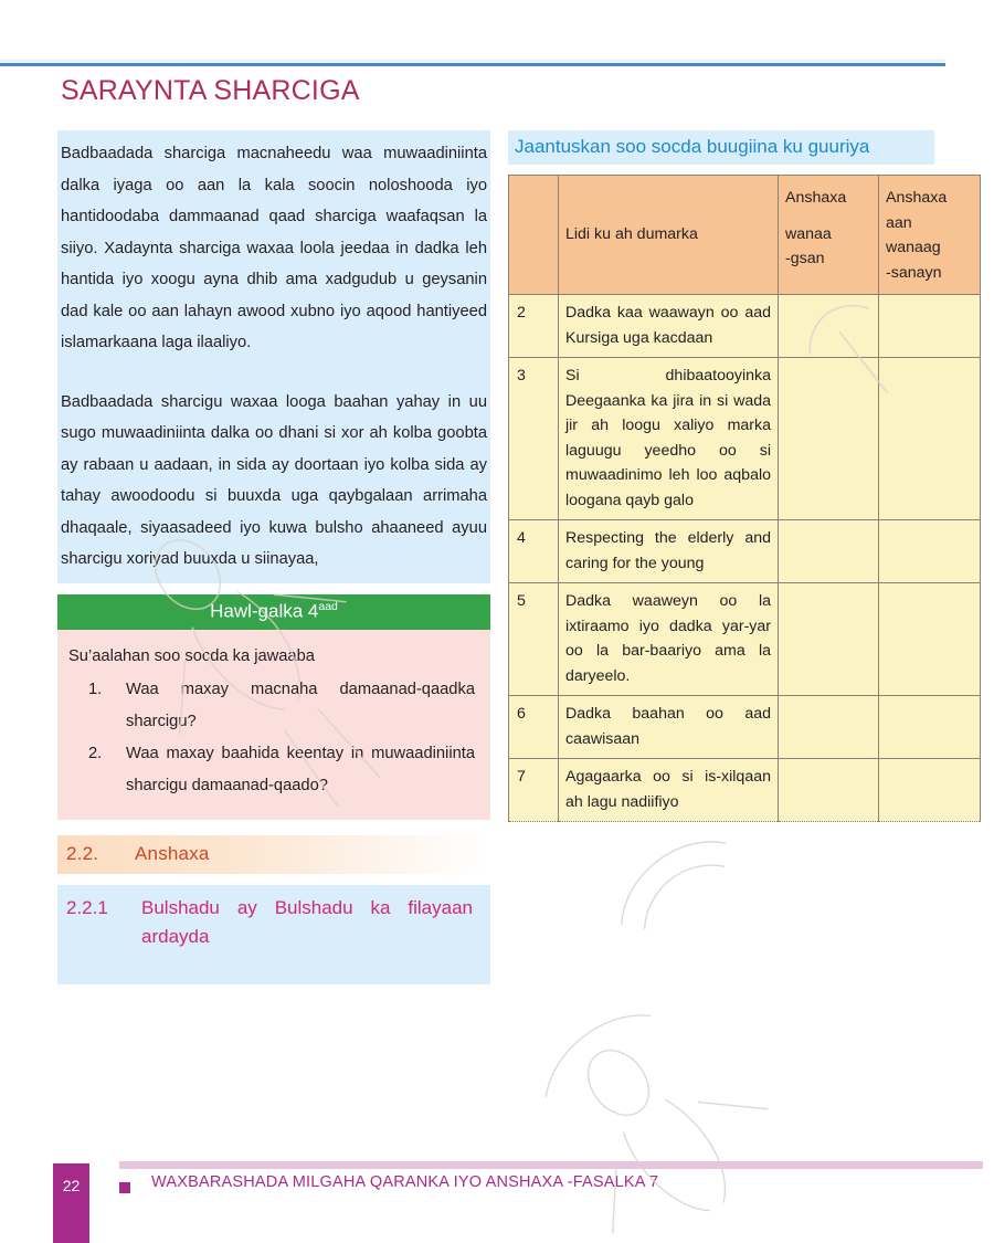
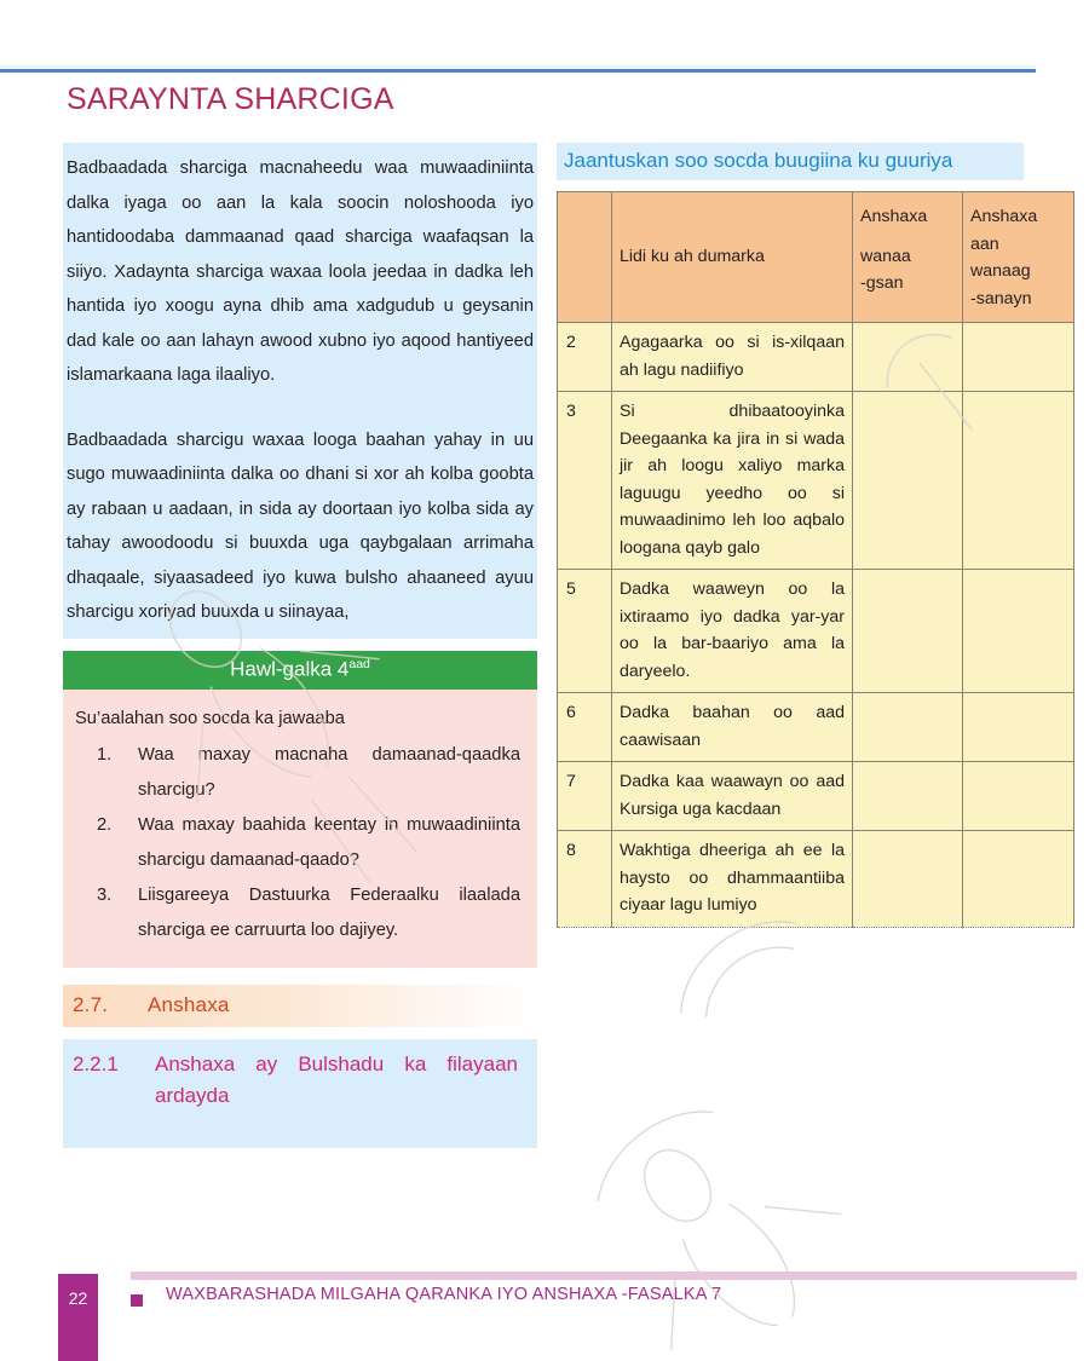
  SARAYNTA SHARCIGA
  Badbaadada sharciga macnaheedu waa muwaadiniinta dalka iyaga oo aan la kala soocin noloshooda iyo hantidoodaba dammaanad qaad sharciga waafaqsan la siiyo. Xadaynta sharciga waxaa loola jeedaa in dadka leh hantida iyo xoogu ayna dhib ama xadgudub u geysanin dad kale oo aan lahayn awood xubno iyo aqood hantiyeed islamarkaana laga ilaaliyo.
  Badbaadada sharcigu waxaa looga baahan yahay in uu sugo muwaadiniinta dalka oo dhani si xor ah kolba goobta ay rabaan u aadaan, in sida ay doortaan iyo kolba sida ay tahay awoodoodu si buuxda uga qaybgalaan arrimaha dhaqaale, siyaasadeed iyo kuwa bulsho ahaaneed ayuu sharcigu xoriyad buuxda u siinayaa,
  Hawl-galka 4aad
  Su’aalahan soo socda ka jawaaba
  1.
  Waa maxay macnaha damaanad-qaadka sharcigu?
  2.
  Waa maxay baahida keentay in muwaadiniinta sharcigu damaanad-qaado?
+ 3.
+ Liisgareeya Dastuurka Federaalku ilaalada sharciga ee carruurta loo dajiyey.
- 2.2. Anshaxa
+ 2.7. Anshaxa
  2.2.1
- Bulshadu ay Bulshadu ka filayaan ardayda
+ Anshaxa ay Bulshadu ka filayaan ardayda
  Jaantuskan soo socda buugiina ku guuriya
  	Lidi ku ah dumarka	Anshaxa wanaa -gsan	Anshaxa aan wanaag -sanayn
- 2	Dadka kaa waawayn oo aad Kursiga uga kacdaan
+ 2	Agagaarka oo si is-xilqaan ah lagu nadiifiyo
  3	Si dhibaatooyinka Deegaanka ka jira in si wada jir ah loogu xaliyo marka laguugu yeedho oo si muwaadinimo leh loo aqbalo loogana qayb galo
- 4	Respecting the elderly and caring for the young
  5	Dadka waaweyn oo la ixtiraamo iyo dadka yar-yar oo la bar-baariyo ama la daryeelo.
  6	Dadka baahan oo aad caawisaan
- 7	Agagaarka oo si is-xilqaan ah lagu nadiifiyo
+ 7	Dadka kaa waawayn oo aad Kursiga uga kacdaan
+ 8	Wakhtiga dheeriga ah ee la haysto oo dhammaantiiba ciyaar lagu lumiyo
  22
  WAXBARASHADA MILGAHA QARANKA IYO ANSHAXA -FASALKA 7
